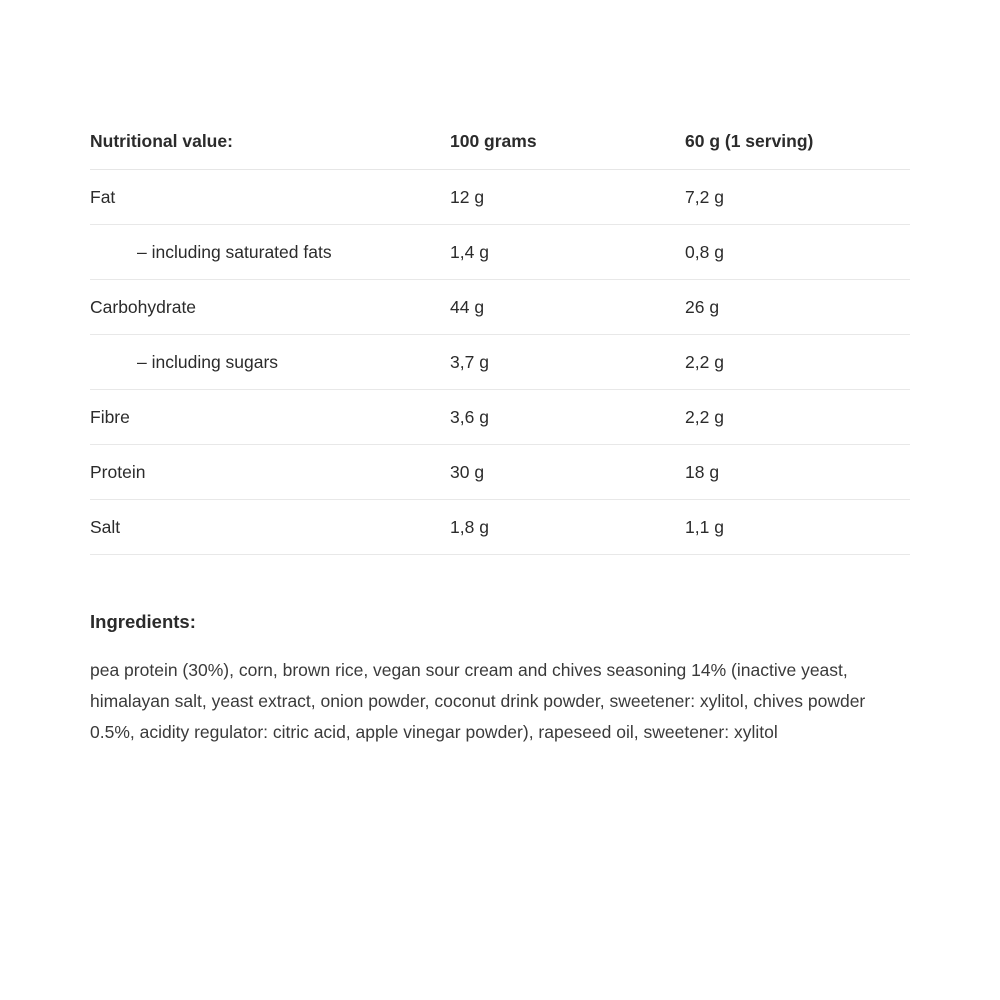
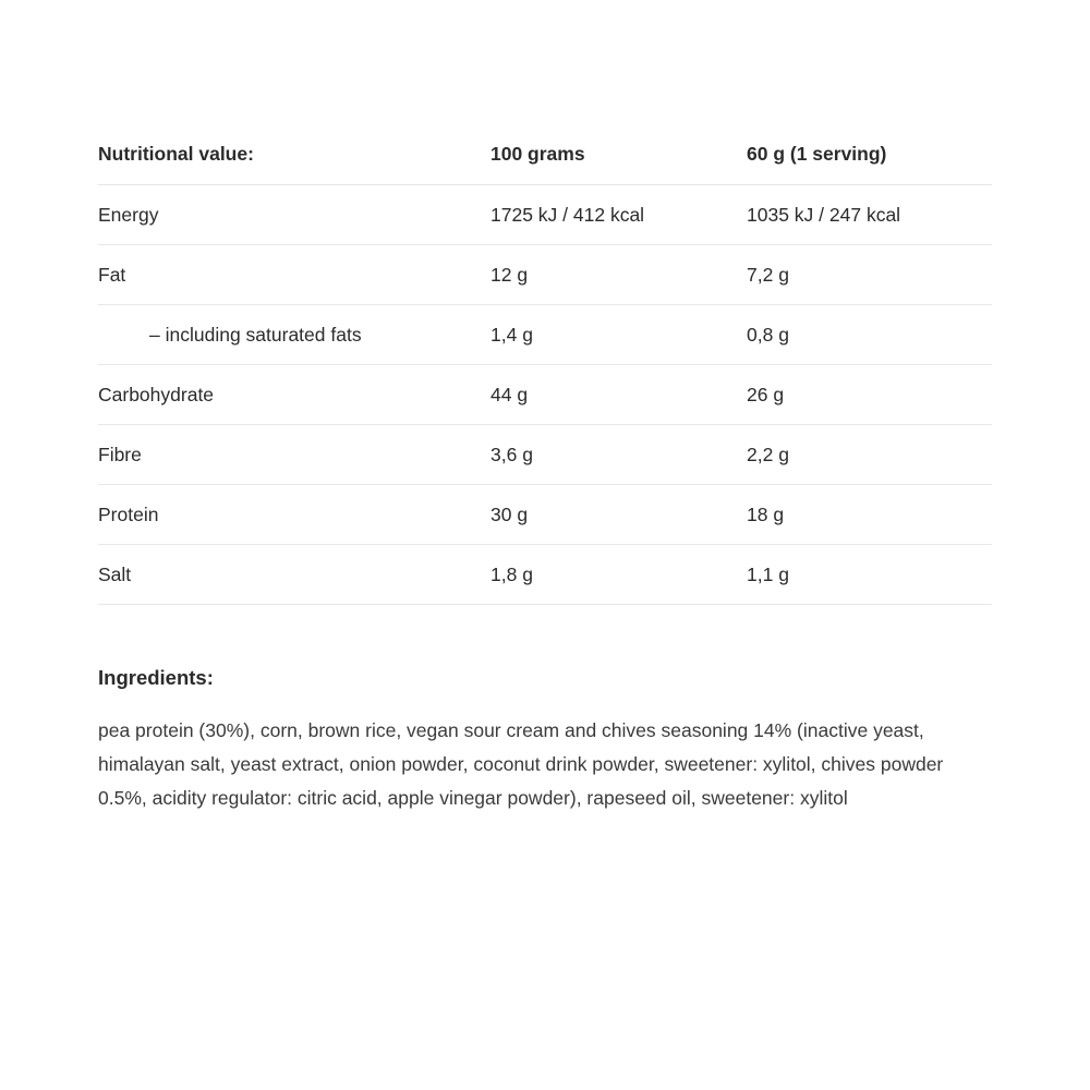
  Nutritional value:	100 grams	60 g (1 serving)
+ Energy	1725 kJ / 412 kcal	1035 kJ / 247 kcal
  Fat	12 g	7,2 g
  – including saturated fats	1,4 g	0,8 g
  Carbohydrate	44 g	26 g
- – including sugars	3,7 g	2,2 g
  Fibre	3,6 g	2,2 g
  Protein	30 g	18 g
  Salt	1,8 g	1,1 g
  Ingredients:
  pea protein (30%), corn, brown rice, vegan sour cream and chives seasoning 14% (inactive yeast, himalayan salt, yeast extract, onion powder, coconut drink powder, sweetener: xylitol, chives powder 0.5%, acidity regulator: citric acid, apple vinegar powder), rapeseed oil, sweetener: xylitol
